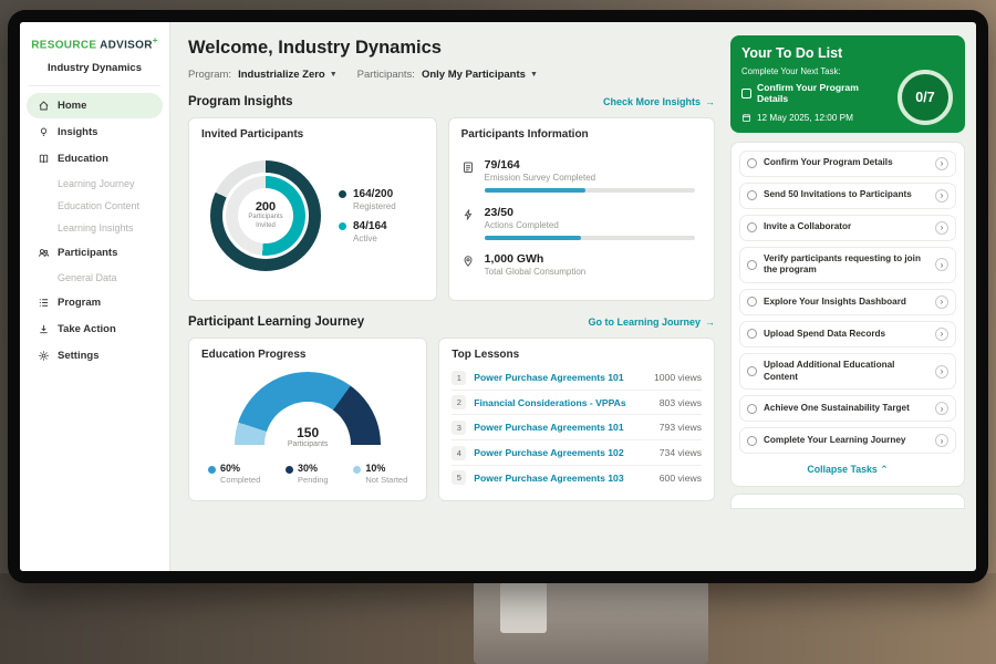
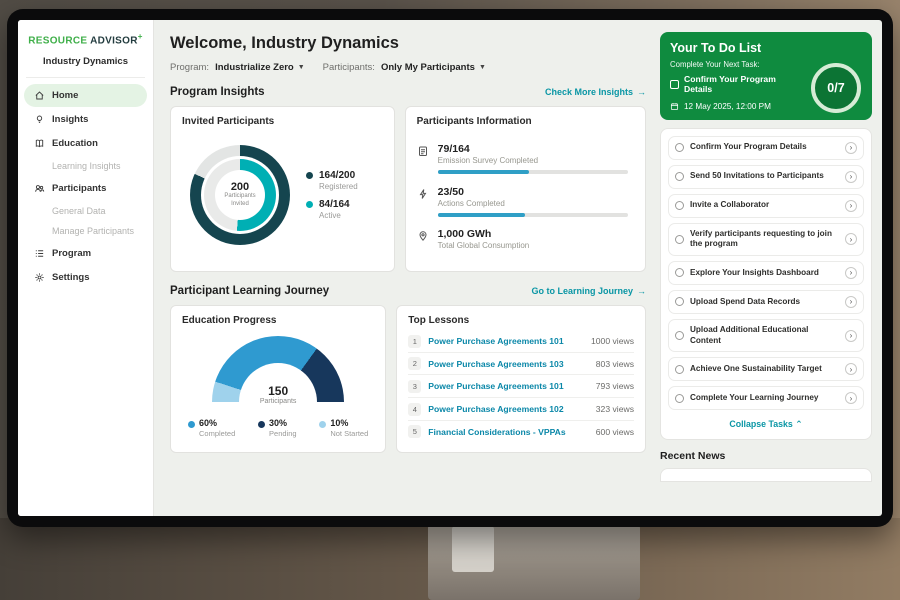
  RESOURCE ADVISOR+
  Industry Dynamics
  Home
  Insights
  Education
- Learning Journey
- Education Content
  Learning Insights
  Participants
  General Data
+ Manage Participants
  Program
- Take Action
  Settings
  Welcome, Industry Dynamics
  Program:
  Industrialize Zero
  Participants:
  Only My Participants
  Program Insights
  Check More Insights
  →
  Invited Participants
  200
  164/200
  Registered
  84/164
  Active
  Participants Information
  79/164
  Emission Survey Completed
  23/50
  Actions Completed
  1,000 GWh
  Total Global Consumption
  Participant Learning Journey
  Go to Learning Journey
  →
  Education Progress
  150
  60%
  Completed
  30%
  Pending
  10%
  Not Started
  Top Lessons
  1
  Power Purchase Agreements 101
  1000 views
  2
- Financial Considerations - VPPAs
+ Power Purchase Agreements 103
  803 views
  3
  Power Purchase Agreements 101
  793 views
  4
  Power Purchase Agreements 102
- 734 views
+ 323 views
  5
- Power Purchase Agreements 103
+ Financial Considerations - VPPAs
  600 views
  Your To Do List
  Complete Your Next Task:
  Confirm Your Program Details
  12 May 2025, 12:00 PM
  0/7
  Confirm Your Program Details
  ›
  Send 50 Invitations to Participants
  ›
  Invite a Collaborator
  ›
  Verify participants requesting to join the program
  ›
  Explore Your Insights Dashboard
  ›
  Upload Spend Data Records
  ›
  Upload Additional Educational Content
  ›
  Achieve One Sustainability Target
  ›
  Complete Your Learning Journey
  ›
  Collapse Tasks ⌃
+ Recent News
